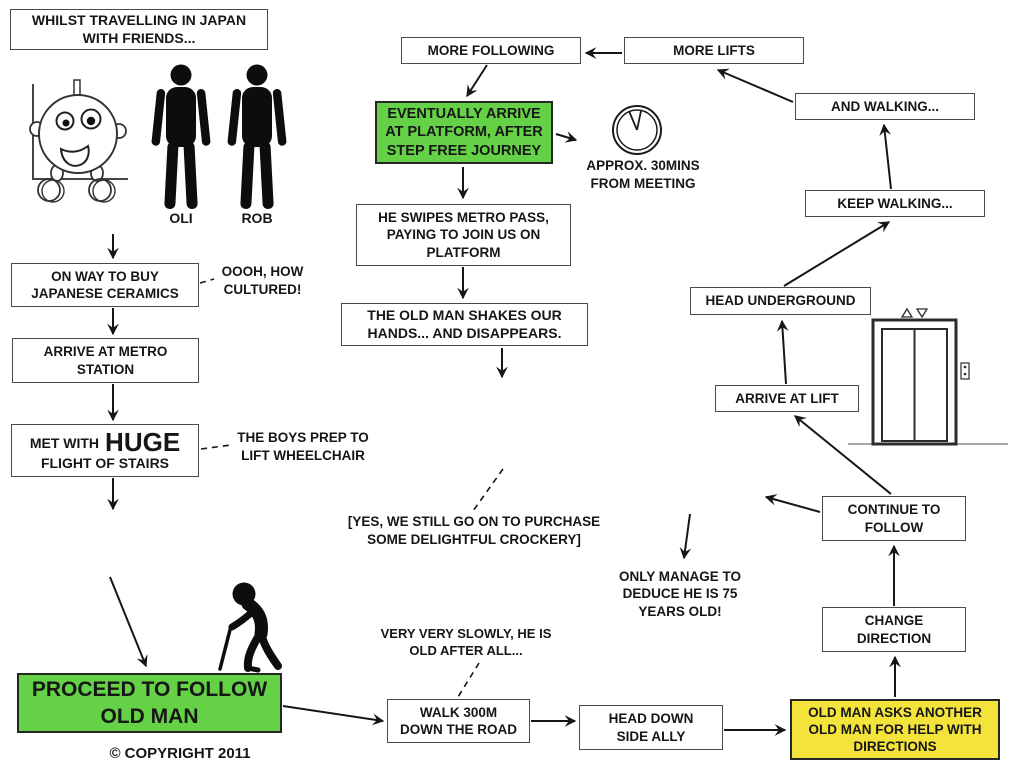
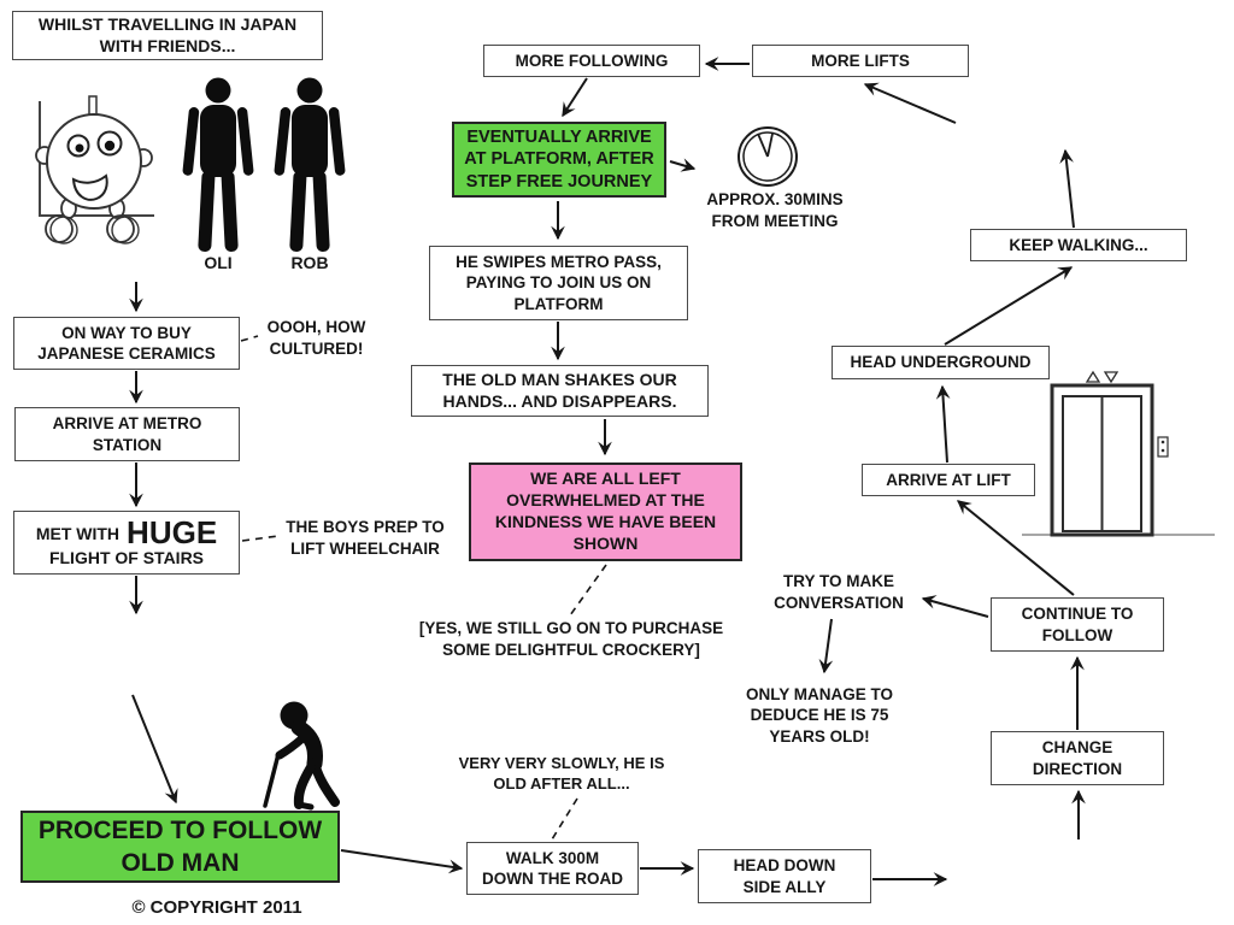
  WHILST TRAVELLING IN JAPAN
  WITH FRIENDS...
  MORE FOLLOWING
  MORE LIFTS
- AND WALKING...
  KEEP WALKING...
  EVENTUALLY ARRIVE
  AT PLATFORM, AFTER
  STEP FREE JOURNEY
  HE SWIPES METRO PASS,
  PAYING TO JOIN US ON
  PLATFORM
  HEAD UNDERGROUND
  THE OLD MAN SHAKES OUR
  HANDS... AND DISAPPEARS.
  ARRIVE AT LIFT
+ WE ARE ALL LEFT
+ OVERWHELMED AT THE
+ KINDNESS WE HAVE BEEN
+ SHOWN
  ON WAY TO BUY
  JAPANESE CERAMICS
  ARRIVE AT METRO
  STATION
  MET WITH HUGE
  FLIGHT OF STAIRS
  PROCEED TO FOLLOW
  OLD MAN
  CONTINUE TO
  FOLLOW
  CHANGE
  DIRECTION
  WALK 300M
  DOWN THE ROAD
  HEAD DOWN
  SIDE ALLY
- OLD MAN ASKS ANOTHER
- OLD MAN FOR HELP WITH
- DIRECTIONS
  OOOH, HOW
  CULTURED!
  APPROX. 30MINS
  FROM MEETING
  THE BOYS PREP TO
  LIFT WHEELCHAIR
+ TRY TO MAKE
+ CONVERSATION
  ONLY MANAGE TO
  DEDUCE HE IS 75
  YEARS OLD!
  [YES, WE STILL GO ON TO PURCHASE
  SOME DELIGHTFUL CROCKERY]
  VERY VERY SLOWLY, HE IS
  OLD AFTER ALL...
  © COPYRIGHT 2011
  OLI
  ROB
